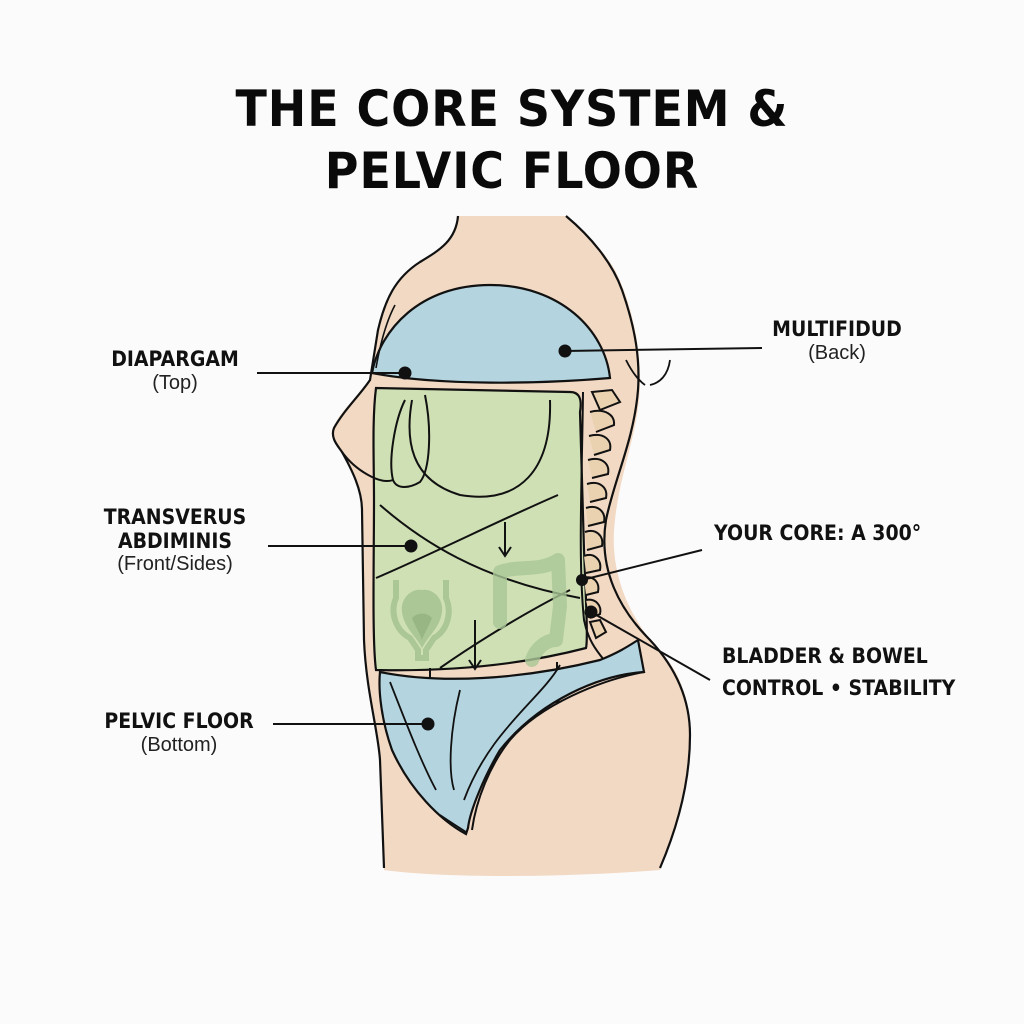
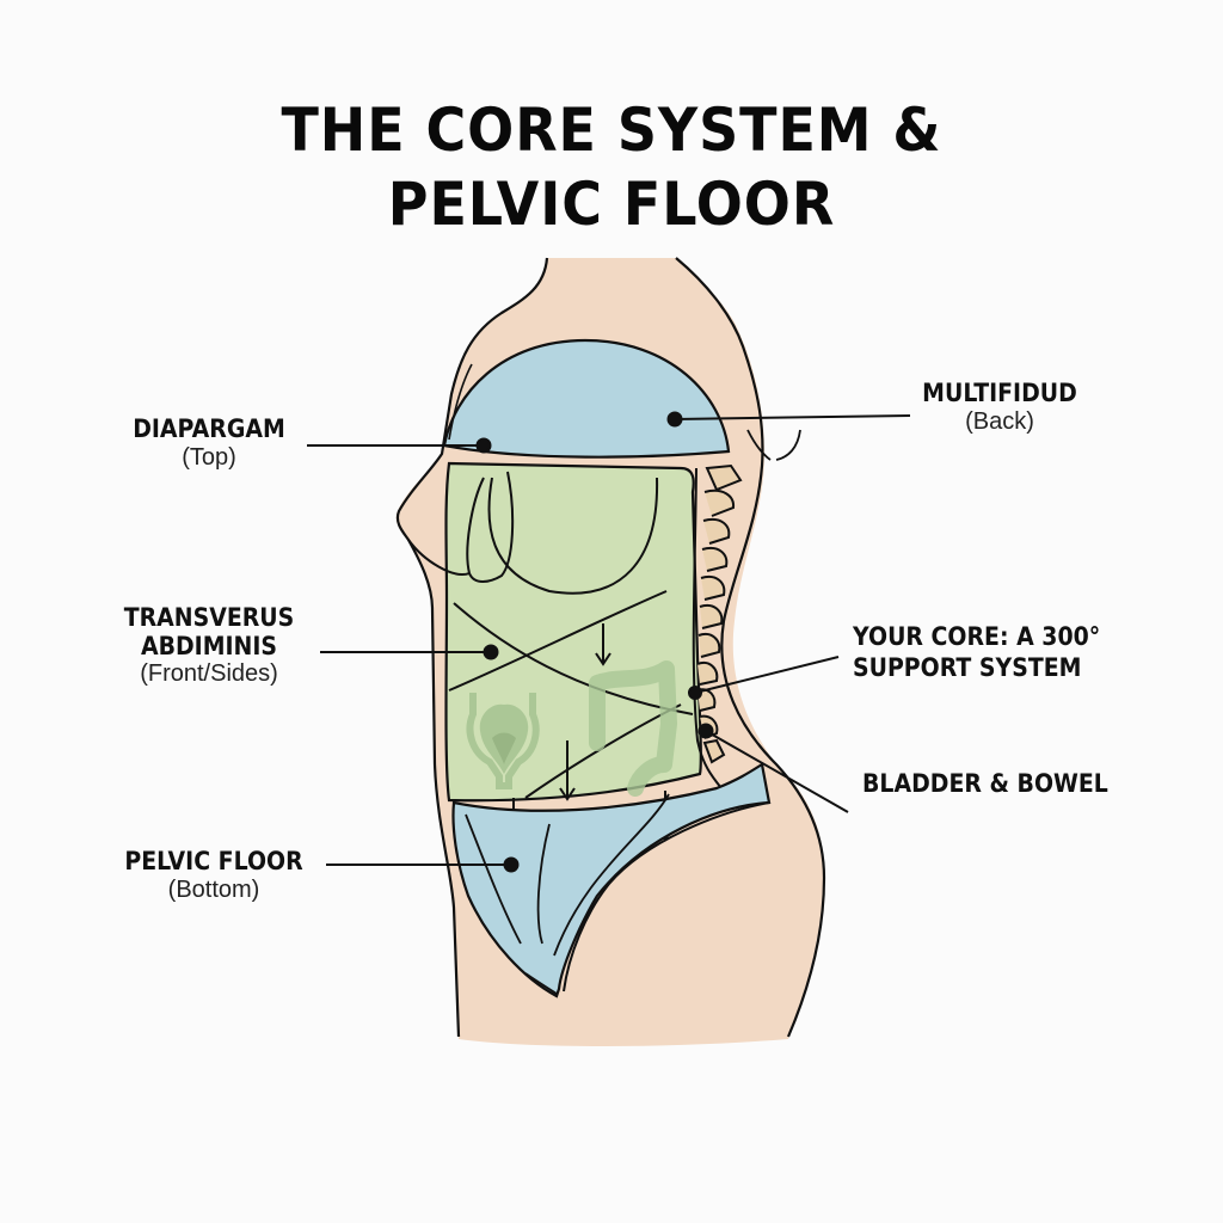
  THE CORE SYSTEM &
  PELVIC FLOOR
  DIAPARGAM
  (Top)
  MULTIFIDUD
  (Back)
  TRANSVERUS
  ABDIMINIS
  (Front/Sides)
  PELVIC FLOOR
  (Bottom)
  YOUR CORE: A 300°
+ SUPPORT SYSTEM
  BLADDER & BOWEL
- CONTROL • STABILITY
